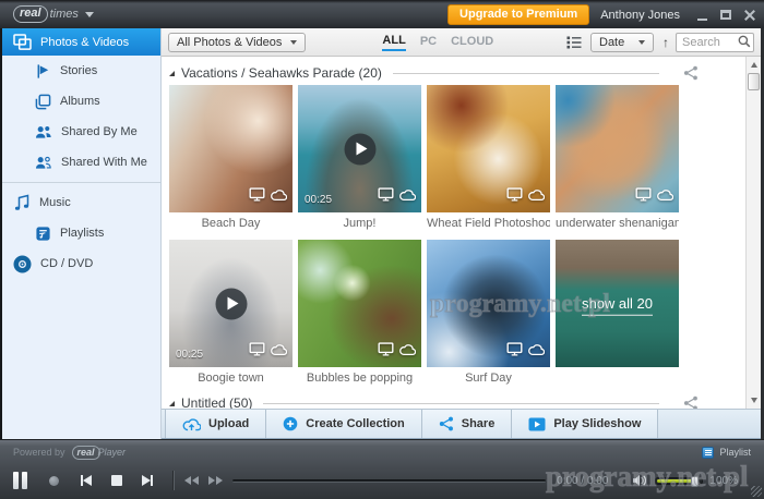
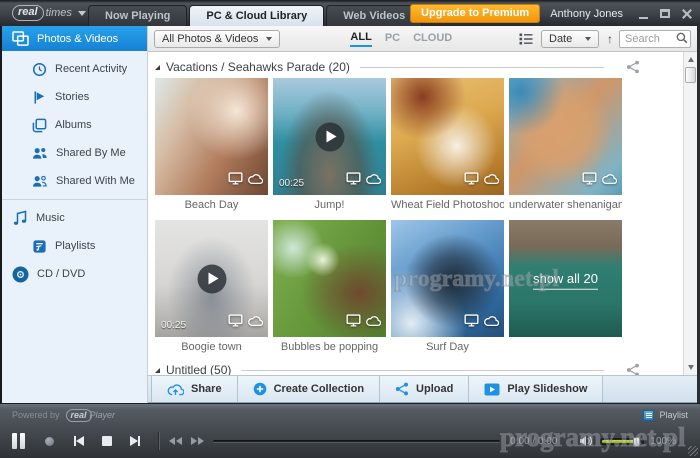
  real
  times
+ Now Playing
+ PC & Cloud Library
+ Web Videos
  Upgrade to Premium
  Anthony Jones
  Photos & Videos
+ Recent Activity
  Stories
  Albums
  Shared By Me
  Shared With Me
  Music
  Playlists
  CD / DVD
  All Photos & Videos
  ALL
  PC
  CLOUD
  Date
  ↑
  Search
  Vacations / Seahawks Parade (20)
  Beach Day
  00:25
  Jump!
  Wheat Field Photoshoo
  underwater shenanigan
  00:25
  Boogie town
  Bubbles be popping
  Surf Day
  show all 20
  Untitled (50)
  programy.net.pl
- Upload
+ Share
  Create Collection
- Share
+ Upload
  Play Slideshow
  Powered by
  real
  Player
  Playlist
  0:00 / 0:00
  100%
  programy.net.pl
